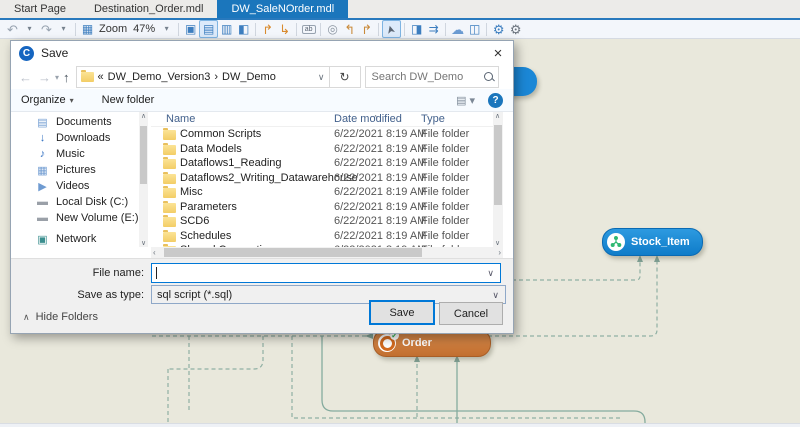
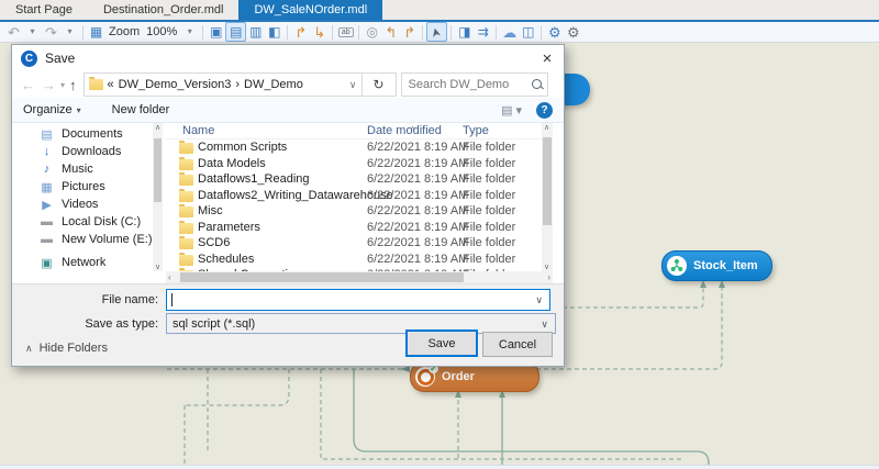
  Start Page
  Destination_Order.mdl
  DW_SaleNOrder.mdl
  ↶
  ▾
  ↷
  ▾
  ▦
  Zoom
- 47%
+ 100%
  ▾
  ▣
  ▤
  ▥
  ◧
  ↱
  ↳
  ◎
  ↰
  ↱
  ◨
  ⇉
  ☁
  ◫
  ⚙
  ⚙
  Stock_Item
  ✓
  Order
  C
  Save
  ×
  ←
  →
  ▾
  ↑
  «
  DW_Demo_Version3
  ›
  DW_Demo
  ∨
  ↻
  Search DW_Demo
  Organize
  ▾
  New folder
  ▤
  ▾
  ?
  ▤
  Documents
  ↓
  Downloads
  ♪
  Music
  ▦
  Pictures
  ▶
  Videos
  ▬
  Local Disk (C:)
  ▬
  New Volume (E:)
  ▣
  Network
  Name
  Date modified
  Type
  Common Scripts
  6/22/2021 8:19 AM
  File folder
  Data Models
  6/22/2021 8:19 AM
  File folder
  Dataflows1_Reading
  6/22/2021 8:19 AM
  File folder
  Dataflows2_Writing_Datawarehouse
  6/22/2021 8:19 AM
  File folder
  Misc
  6/22/2021 8:19 AM
  File folder
  Parameters
  6/22/2021 8:19 AM
  File folder
  SCD6
  6/22/2021 8:19 AM
  File folder
  Schedules
  6/22/2021 8:19 AM
  File folder
  ‹
  ›
  File name:
  ∨
  Save as type:
  sql script (*.sql)
  ∨
  ∧
  Hide Folders
  Save
  Cancel
